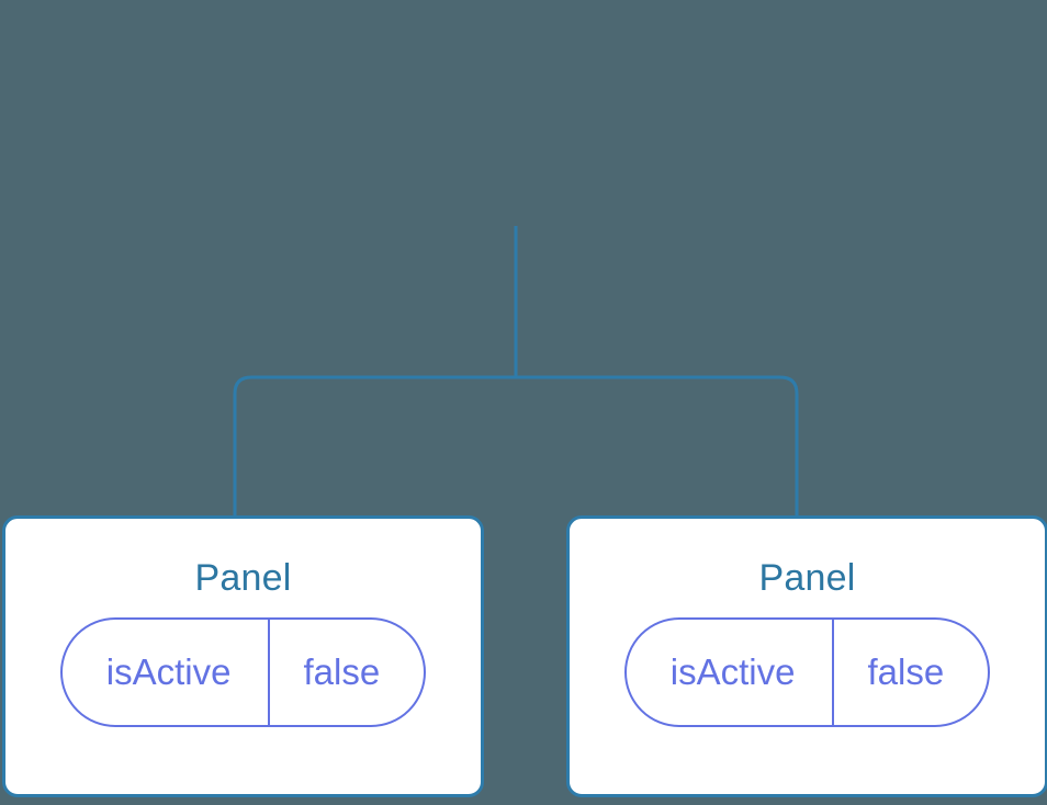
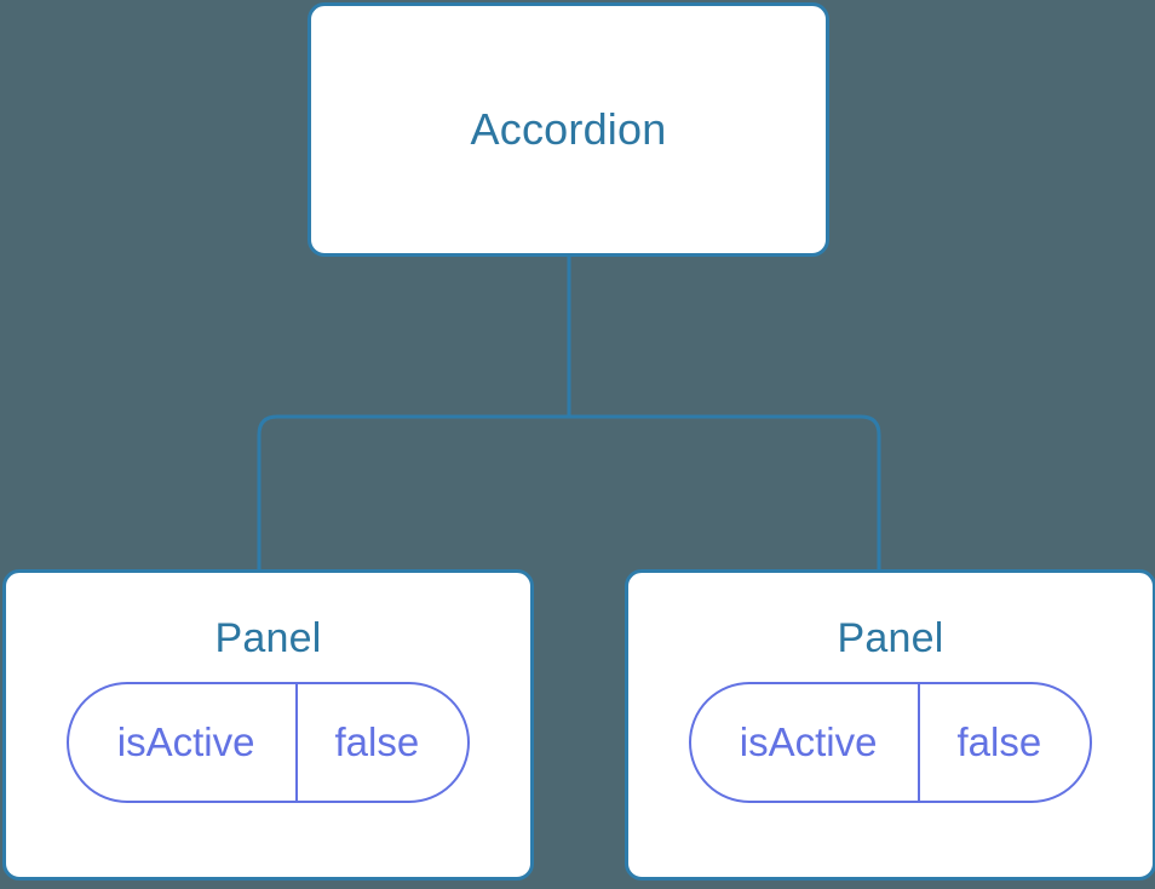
+ Accordion
  Panel
  isActive
  false
  Panel
  isActive
  false
